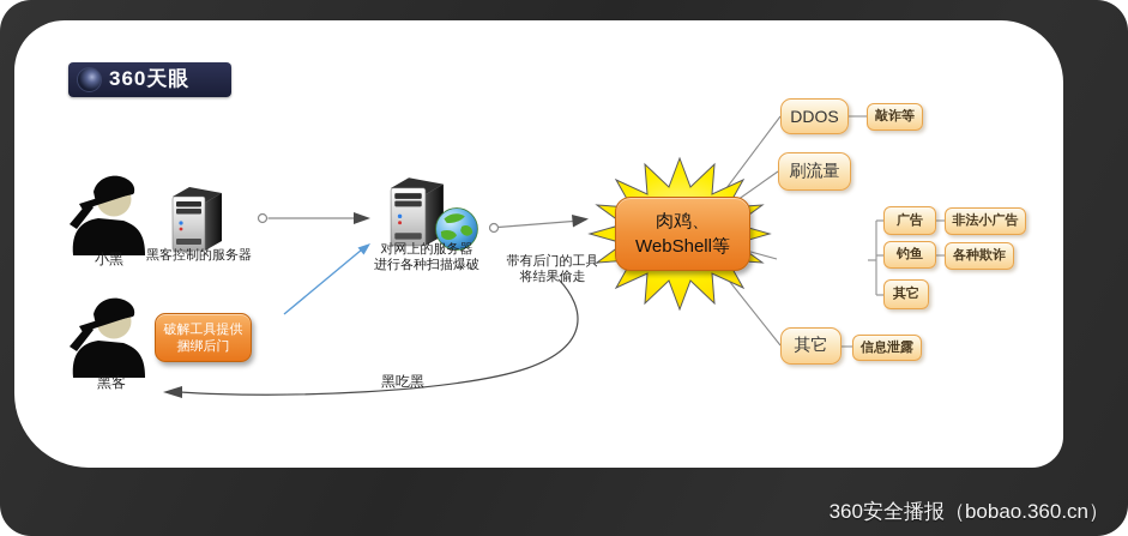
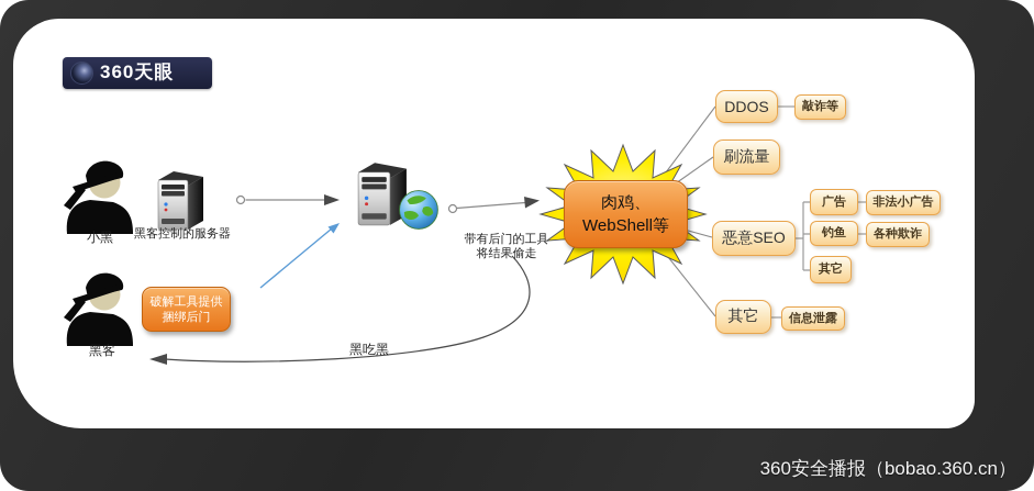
  360天眼
  小黑
  黑客控制的服务器
- 对网上的服务器
- 进行各种扫描爆破
  带有后门的工具
  将结果偷走
  黑客
  破解工具提供
  捆绑后门
  肉鸡、
  WebShell等
  黑吃黑
  DDOS
  敲诈等
  刷流量
+ 恶意SEO
  广告
  非法小广告
  钓鱼
  各种欺诈
  其它
  其它
  信息泄露
  360安全播报（bobao.360.cn）
